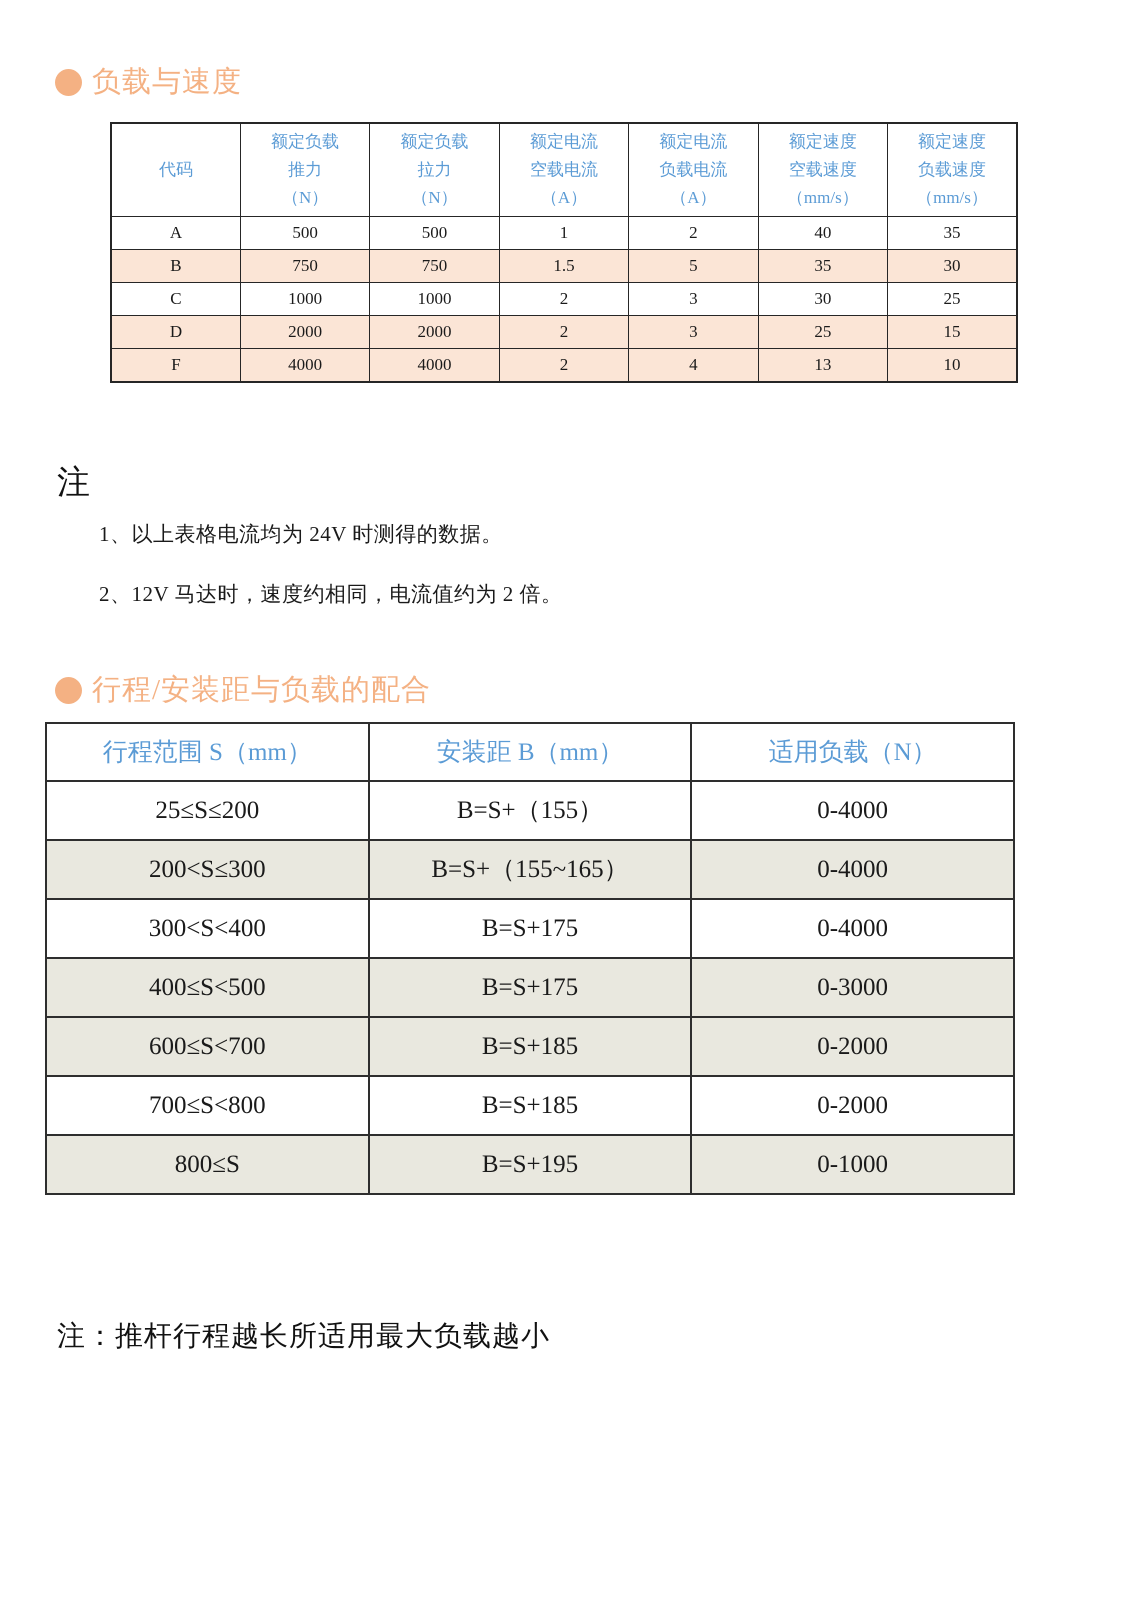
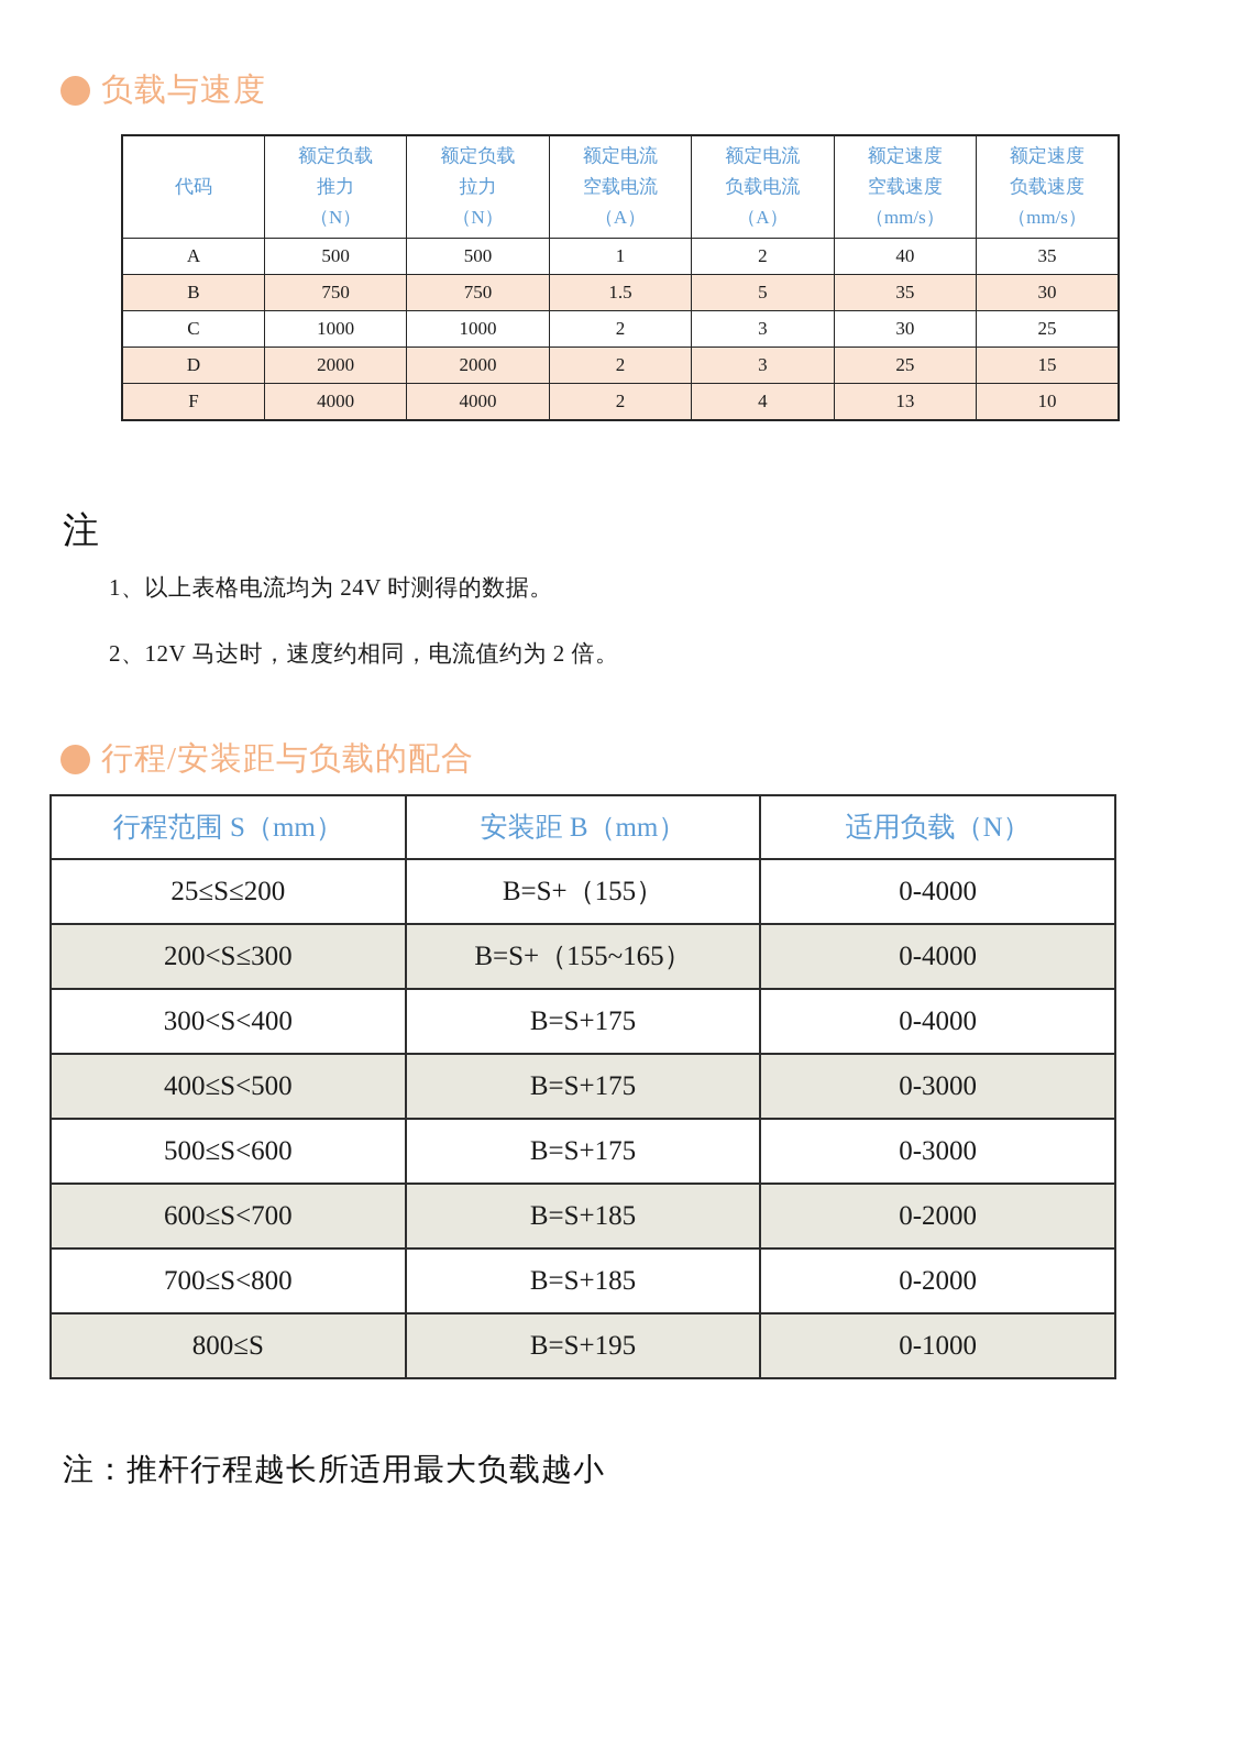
  负载与速度
  代码	额定负载 推力 （N）	额定负载 拉力 （N）	额定电流 空载电流 （A）	额定电流 负载电流 （A）	额定速度 空载速度 （mm/s）	额定速度 负载速度 （mm/s）
  A	500	500	1	2	40	35
  B	750	750	1.5	5	35	30
  C	1000	1000	2	3	30	25
  D	2000	2000	2	3	25	15
  F	4000	4000	2	4	13	10
  注
  1、以上表格电流均为 24V 时测得的数据。
  2、12V 马达时，速度约相同，电流值约为 2 倍。
  行程/安装距与负载的配合
  行程范围 S（mm）	安装距 B（mm）	适用负载（N）
  25≤S≤200	B=S+（155）	0-4000
  200<S≤300	B=S+（155~165）	0-4000
  300<S<400	B=S+175	0-4000
  400≤S<500	B=S+175	0-3000
+ 500≤S<600	B=S+175	0-3000
  600≤S<700	B=S+185	0-2000
  700≤S<800	B=S+185	0-2000
  800≤S	B=S+195	0-1000
  注：推杆行程越长所适用最大负载越小
